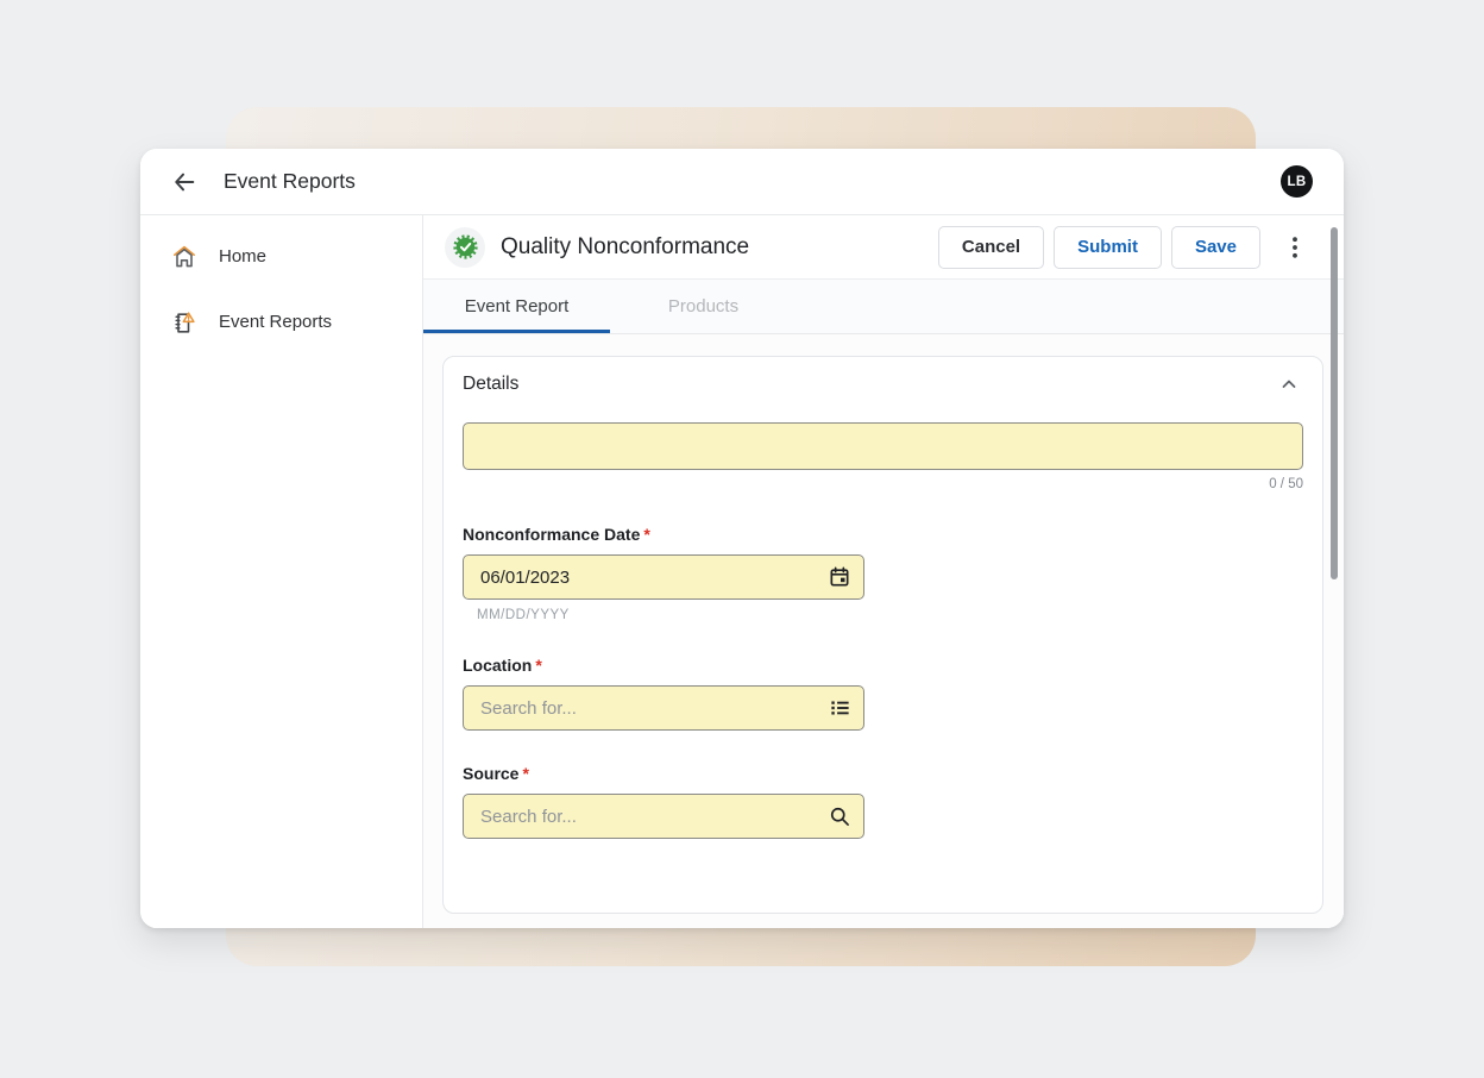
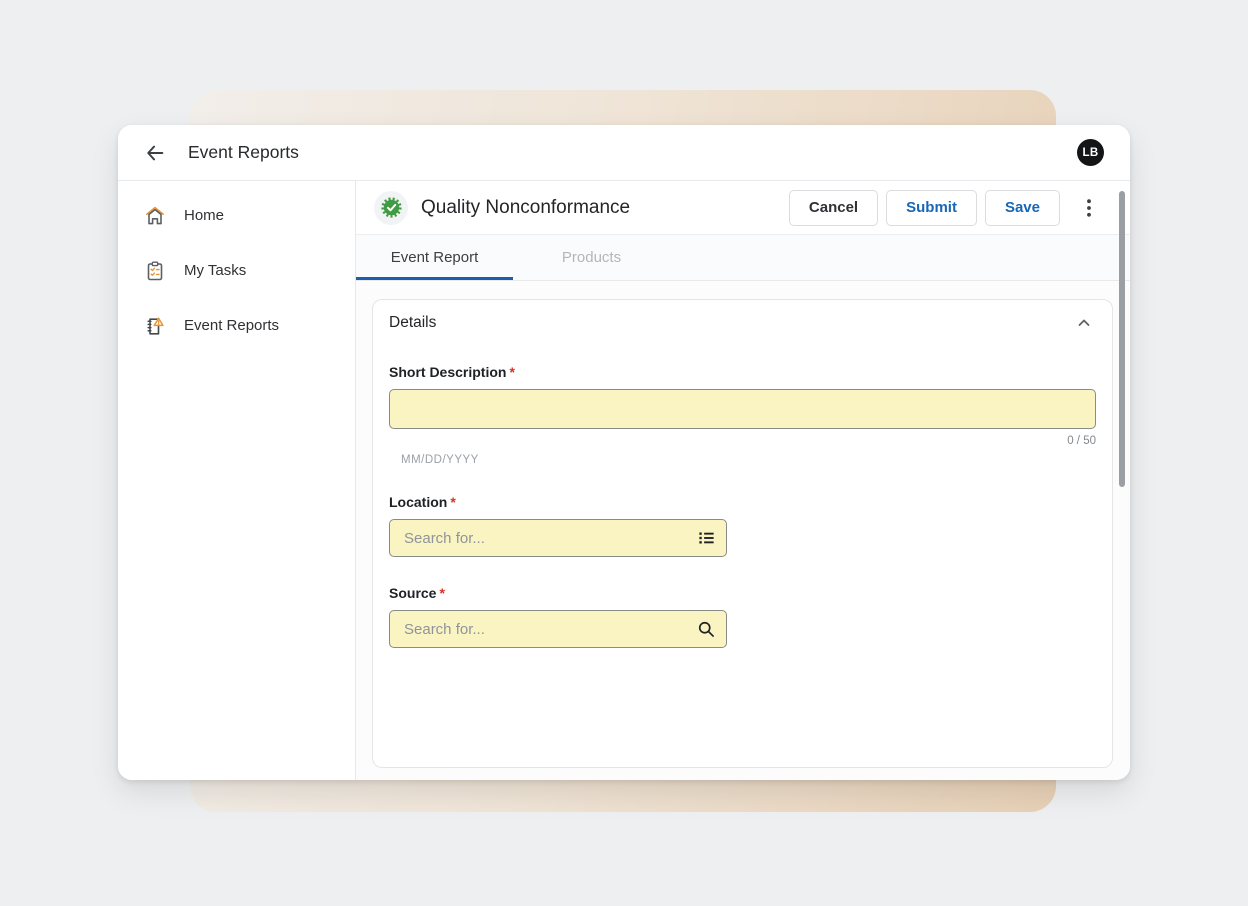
  Event Reports
  LB
  Home
+ My Tasks
  Event Reports
  Quality Nonconformance
  Cancel
  Submit
  Save
  Event Report
  Products
  Details
+ Short Description *
  0 / 50
- Nonconformance Date *
- 06/01/2023
  MM/DD/YYYY
  Location *
  Search for...
  Source *
  Search for...
